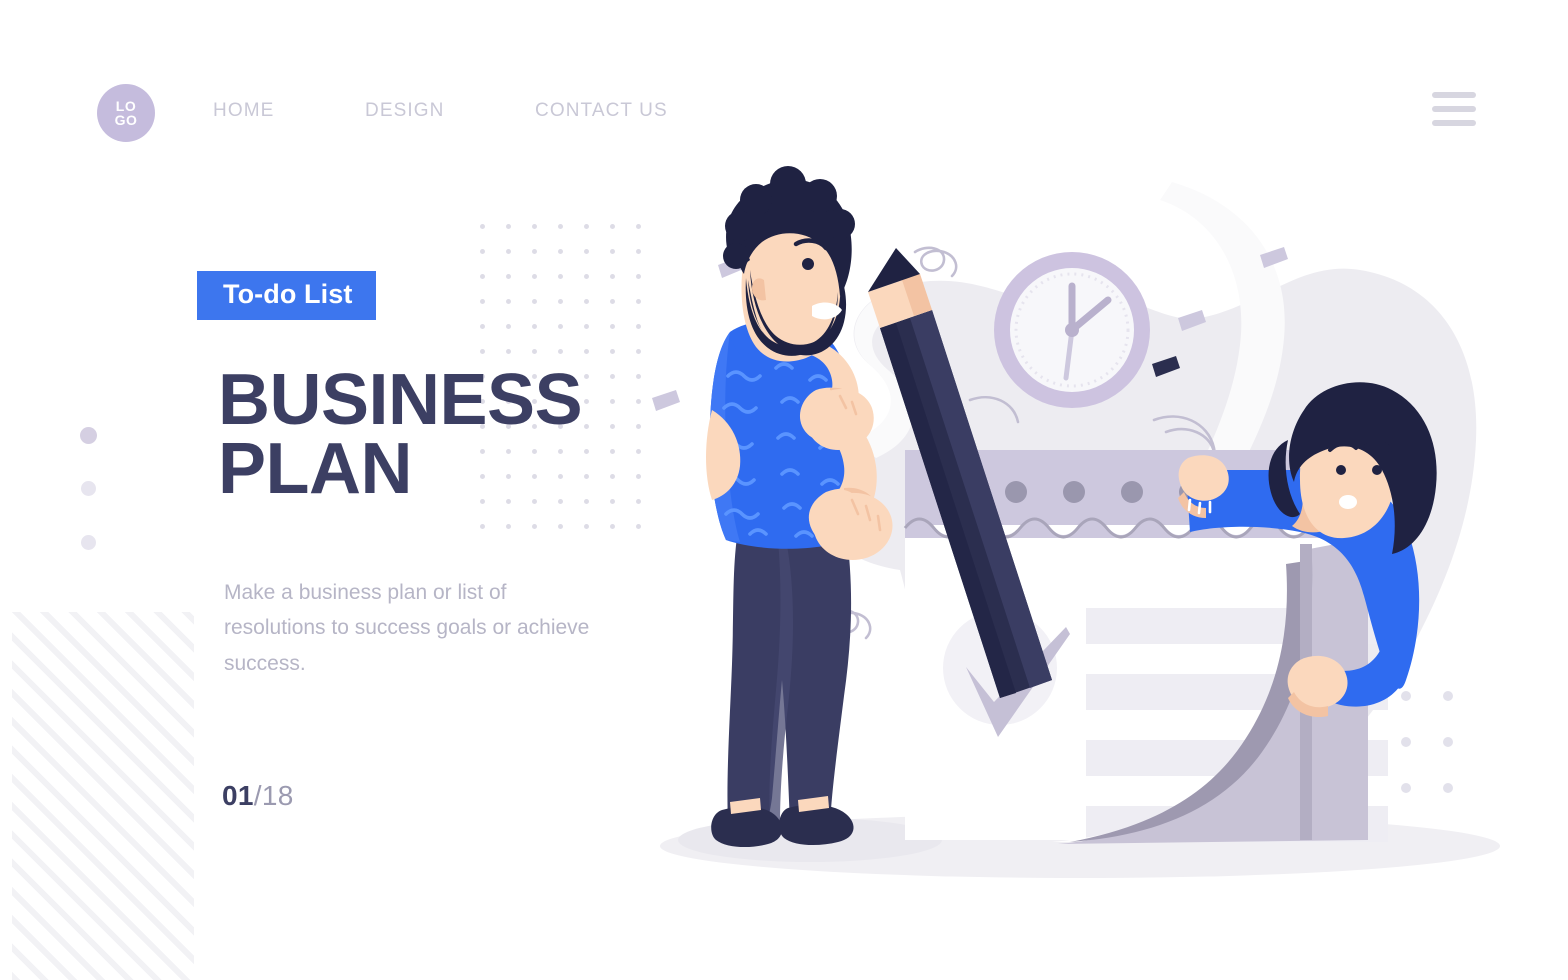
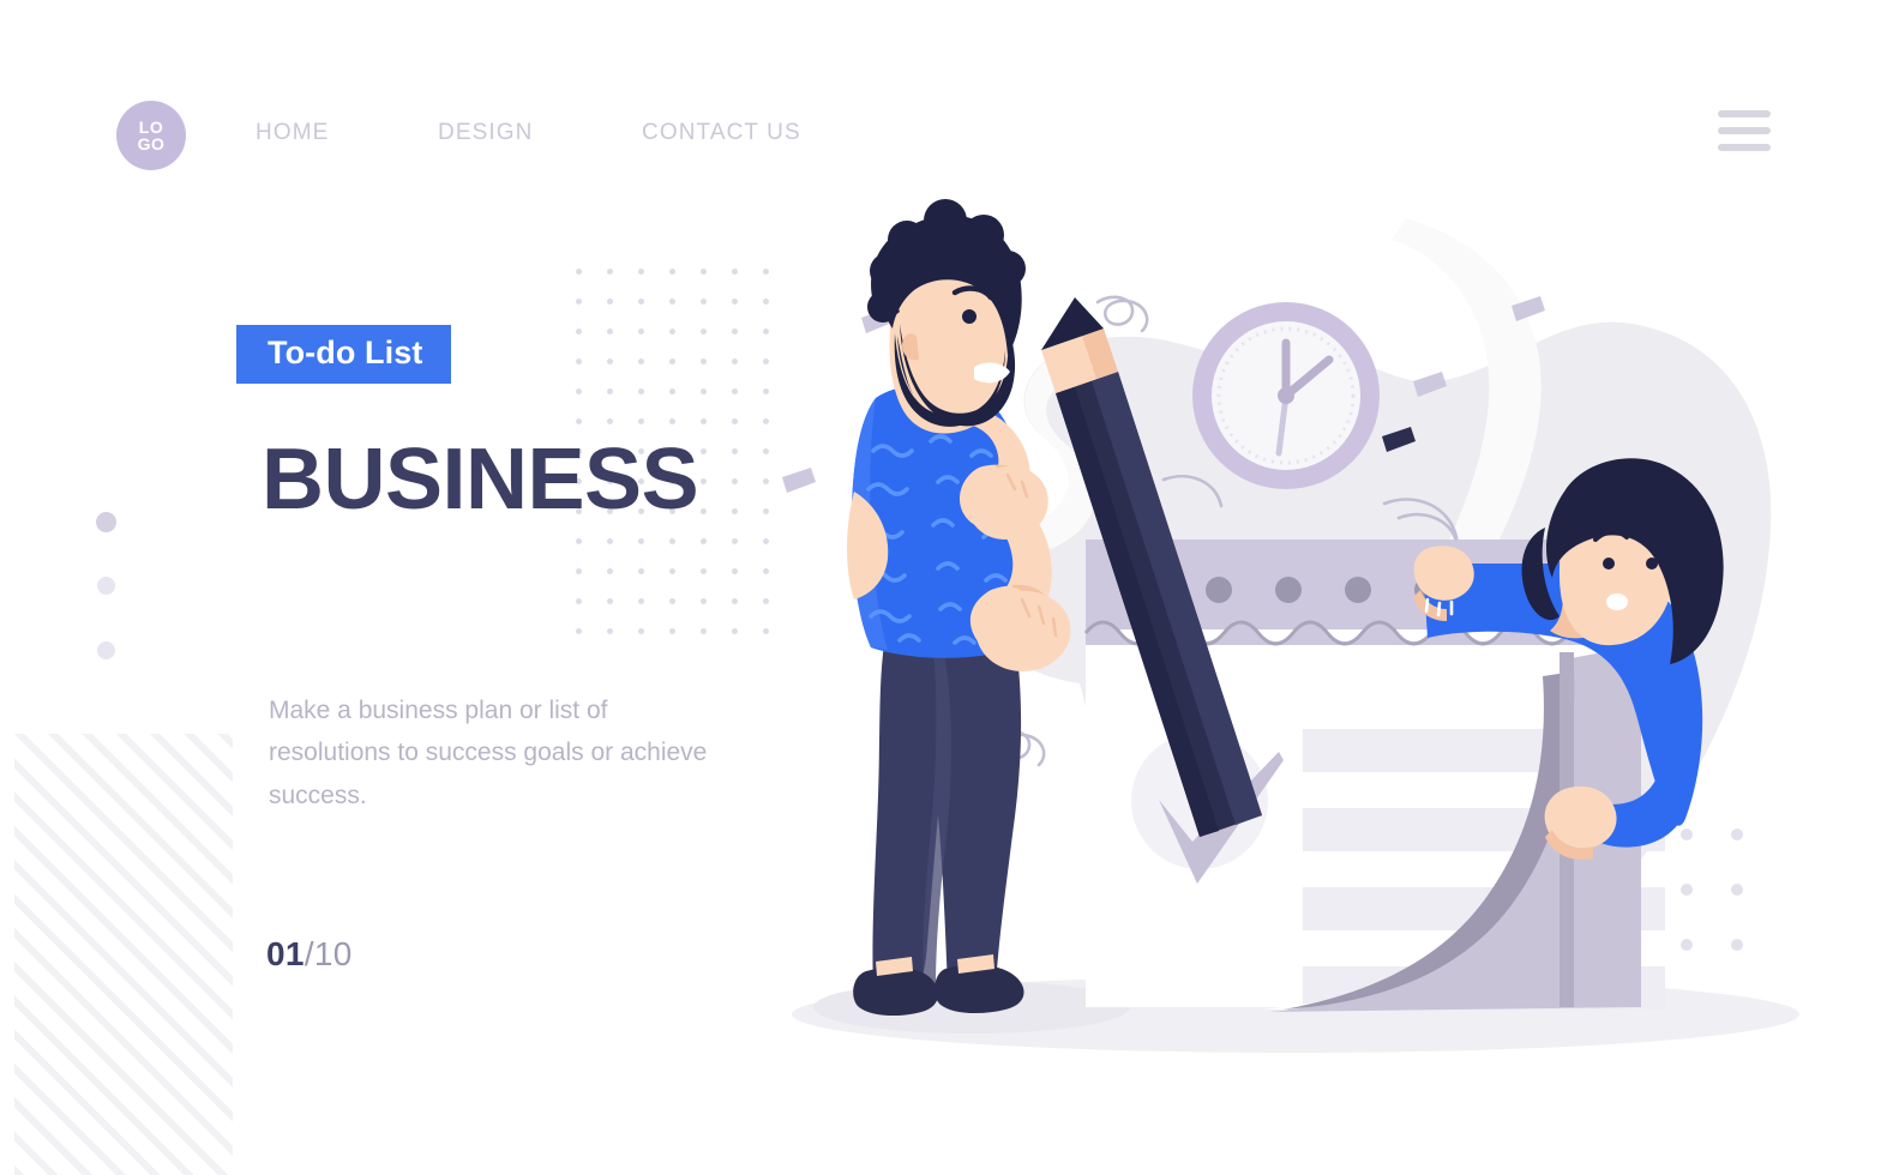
  LO
  GO
  HOME
  DESIGN
  CONTACT US
  To-do List
  BUSINESS
- PLAN
  Make a business plan or list of resolutions to success goals or achieve success.
- 01/18
+ 01/10
